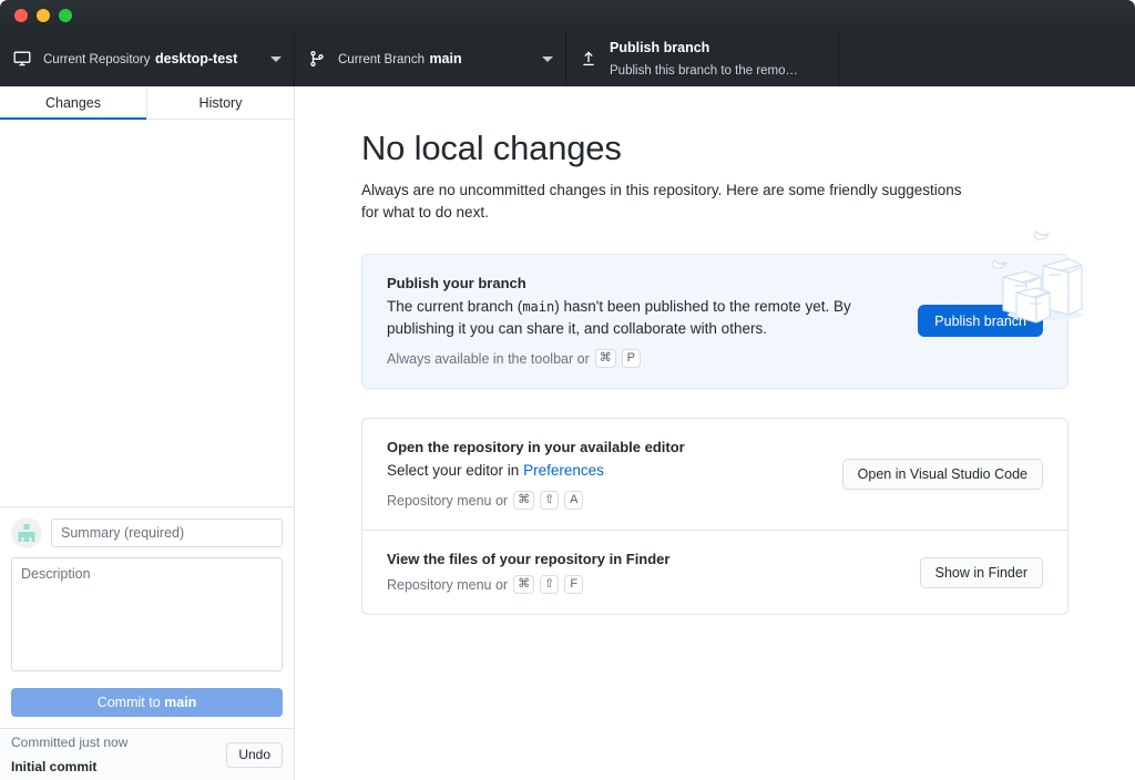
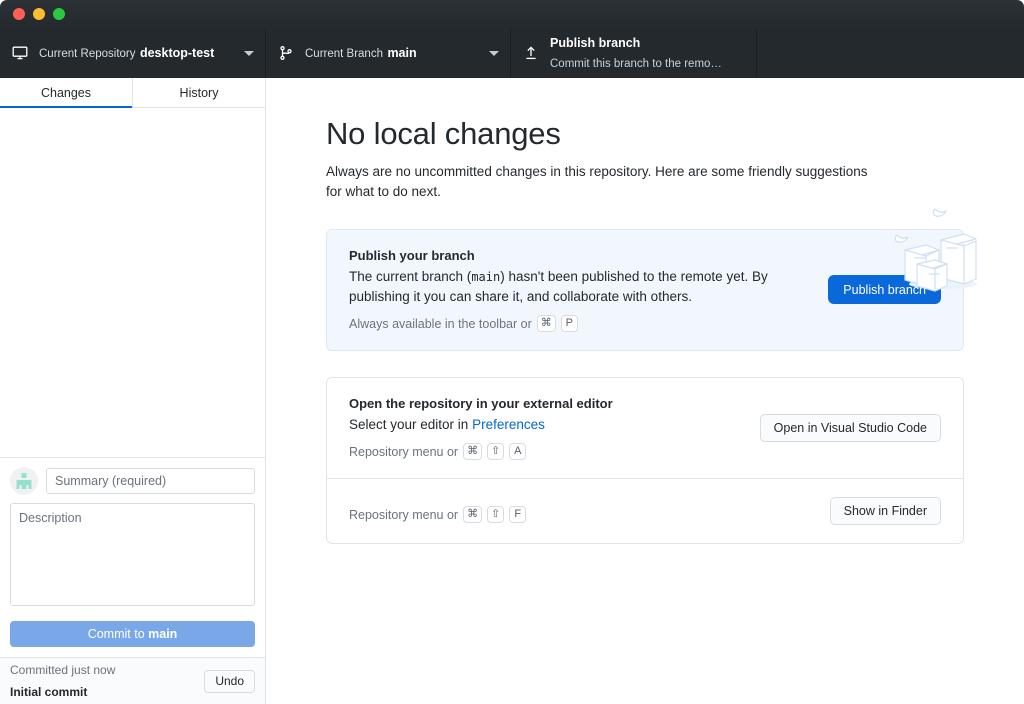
  Current Repository desktop-test
  Current Branch main
- Publish branch Publish this branch to the remo…
+ Publish branch Commit this branch to the remo…
  Changes
  History
  Summary (required)
  Description Commit to main
  Committed just now Initial commit
  Undo
  No local changes
  Always are no uncommitted changes in this repository. Here are some friendly suggestions for what to do next.
  Publish your branch
  The current branch (main) hasn't been published to the remote yet. By publishing it you can share it, and collaborate with others.
  Always available in the toolbar or
  ⌘
  P
  Publish branch
- Open the repository in your available editor
+ Open the repository in your external editor
  Select your editor in Preferences
  Repository menu or
  ⌘
  ⇧
  A
  Open in Visual Studio Code
- View the files of your repository in Finder
  Repository menu or
  ⌘
  ⇧
  F
  Show in Finder
